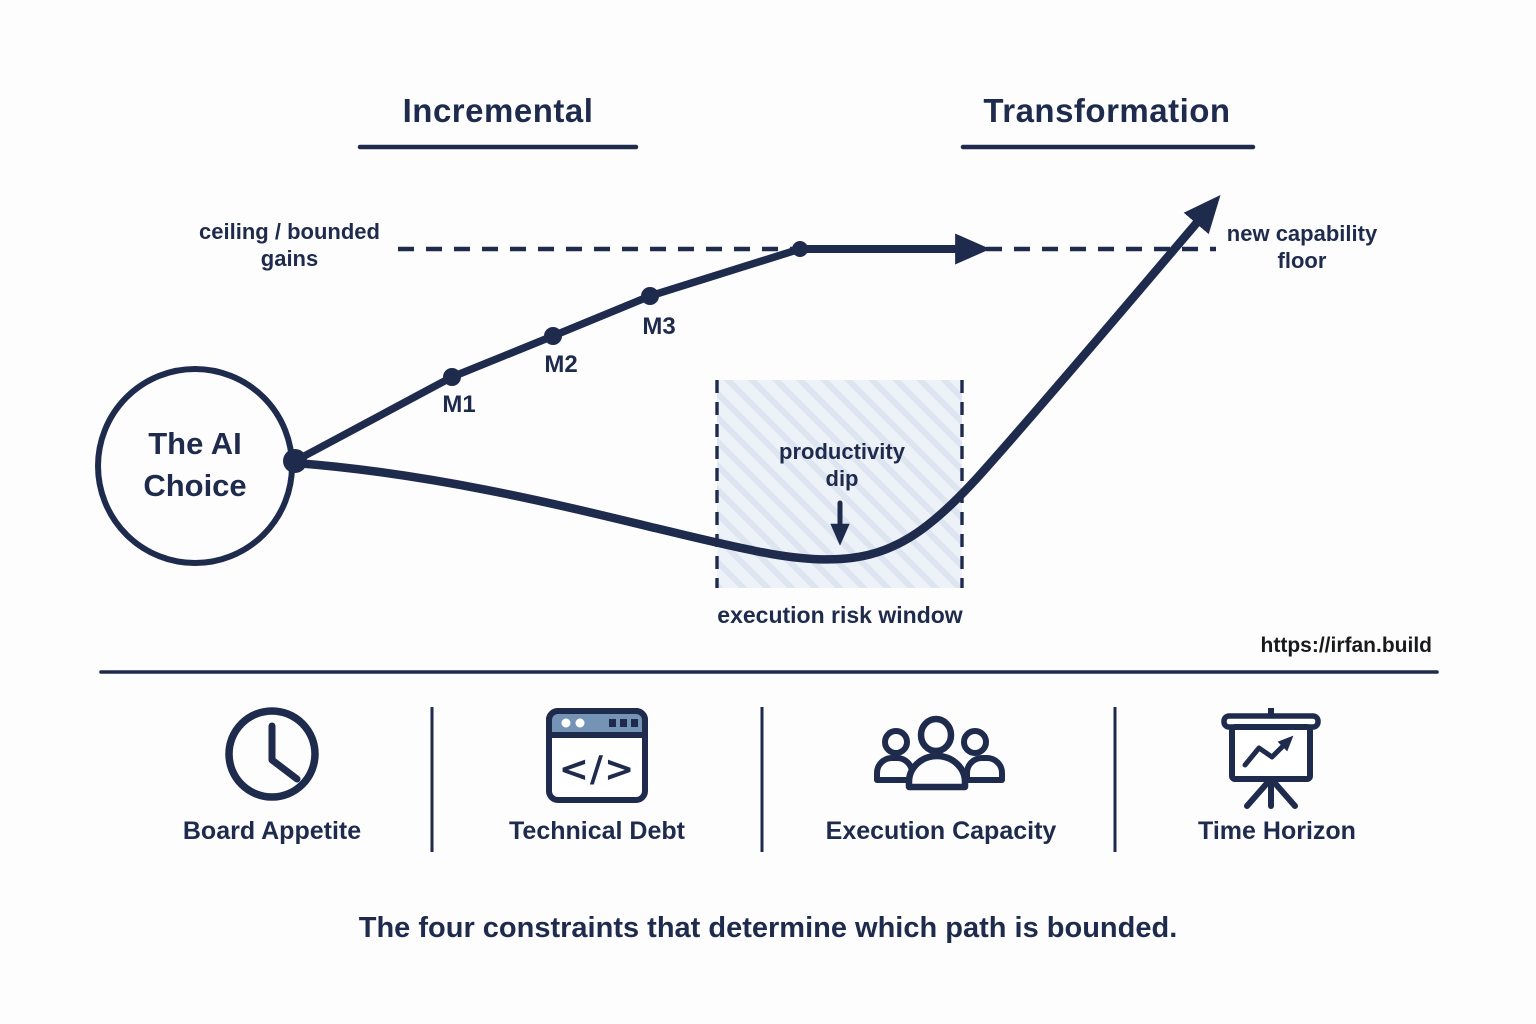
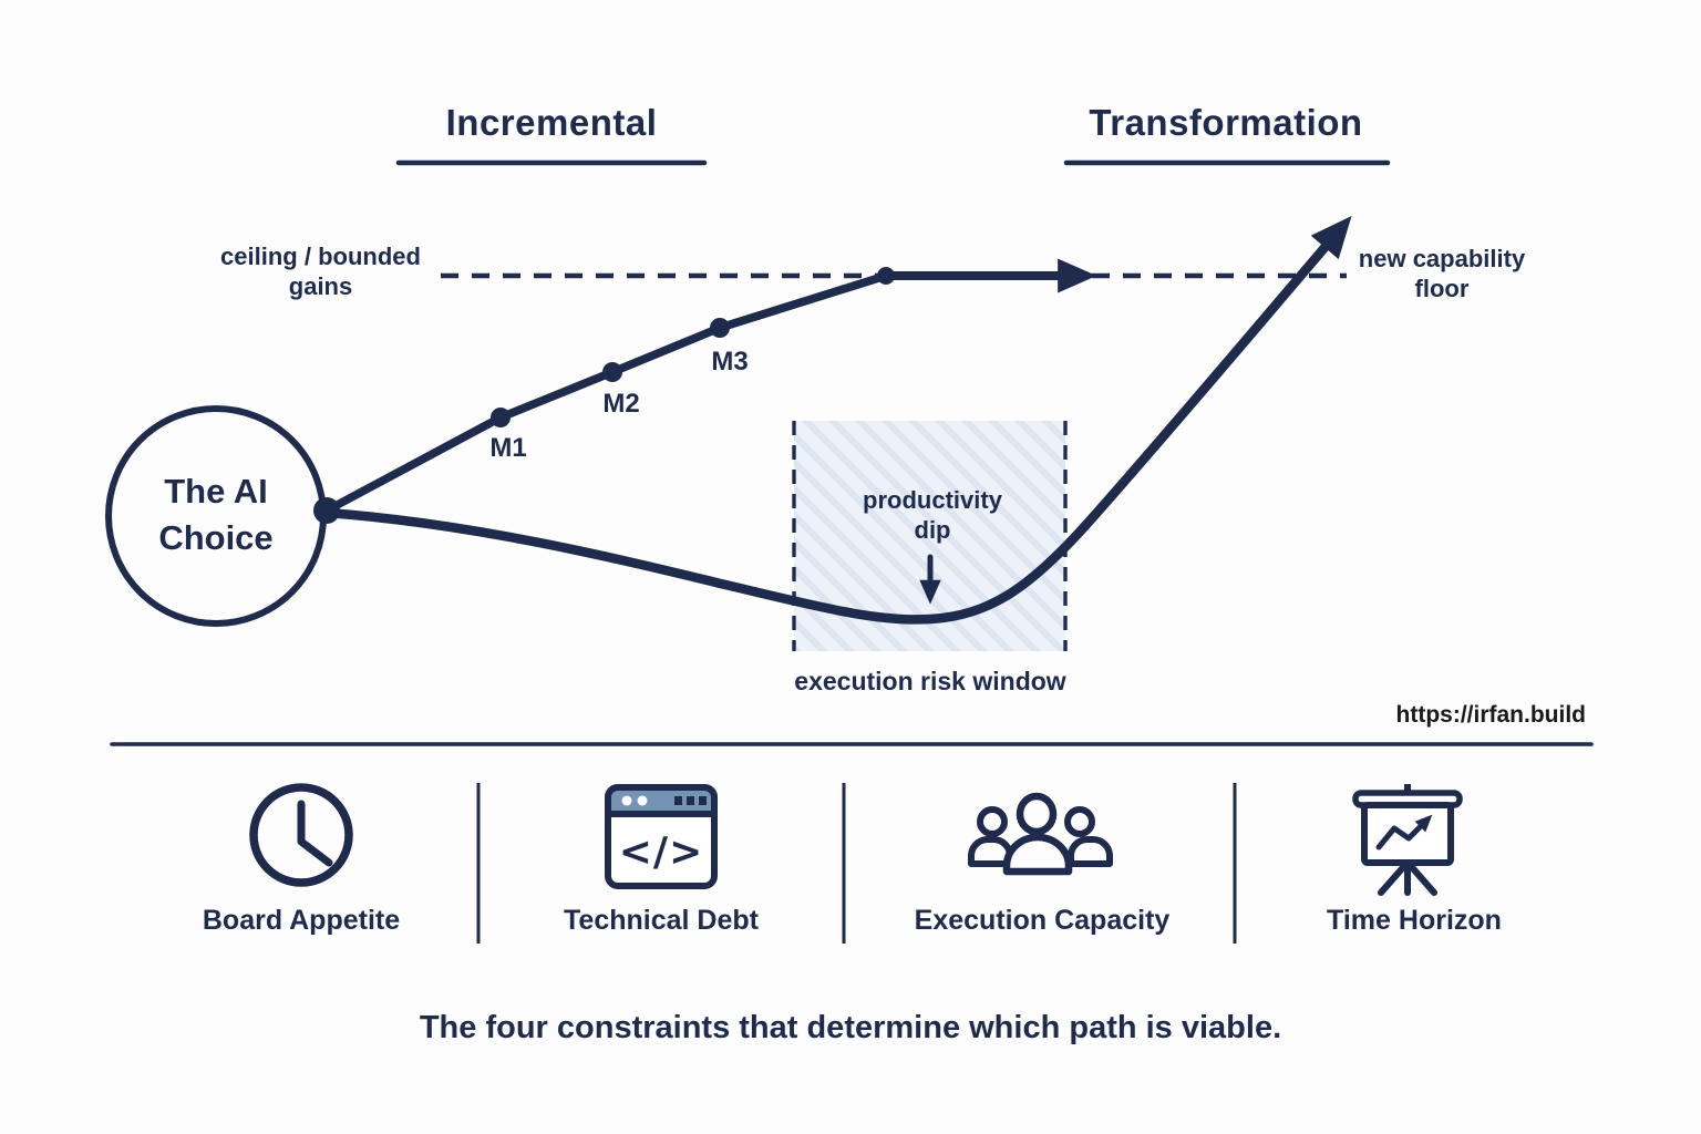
  </>
  Incremental
  Transformation
  ceiling / bounded
  gains
  new capability
  floor
  The AI
  Choice
  M1
  M2
  M3
  productivity
  dip
  execution risk window
  https://irfan.build
  Board Appetite
  Technical Debt
  Execution Capacity
  Time Horizon
- The four constraints that determine which path is bounded.
+ The four constraints that determine which path is viable.
